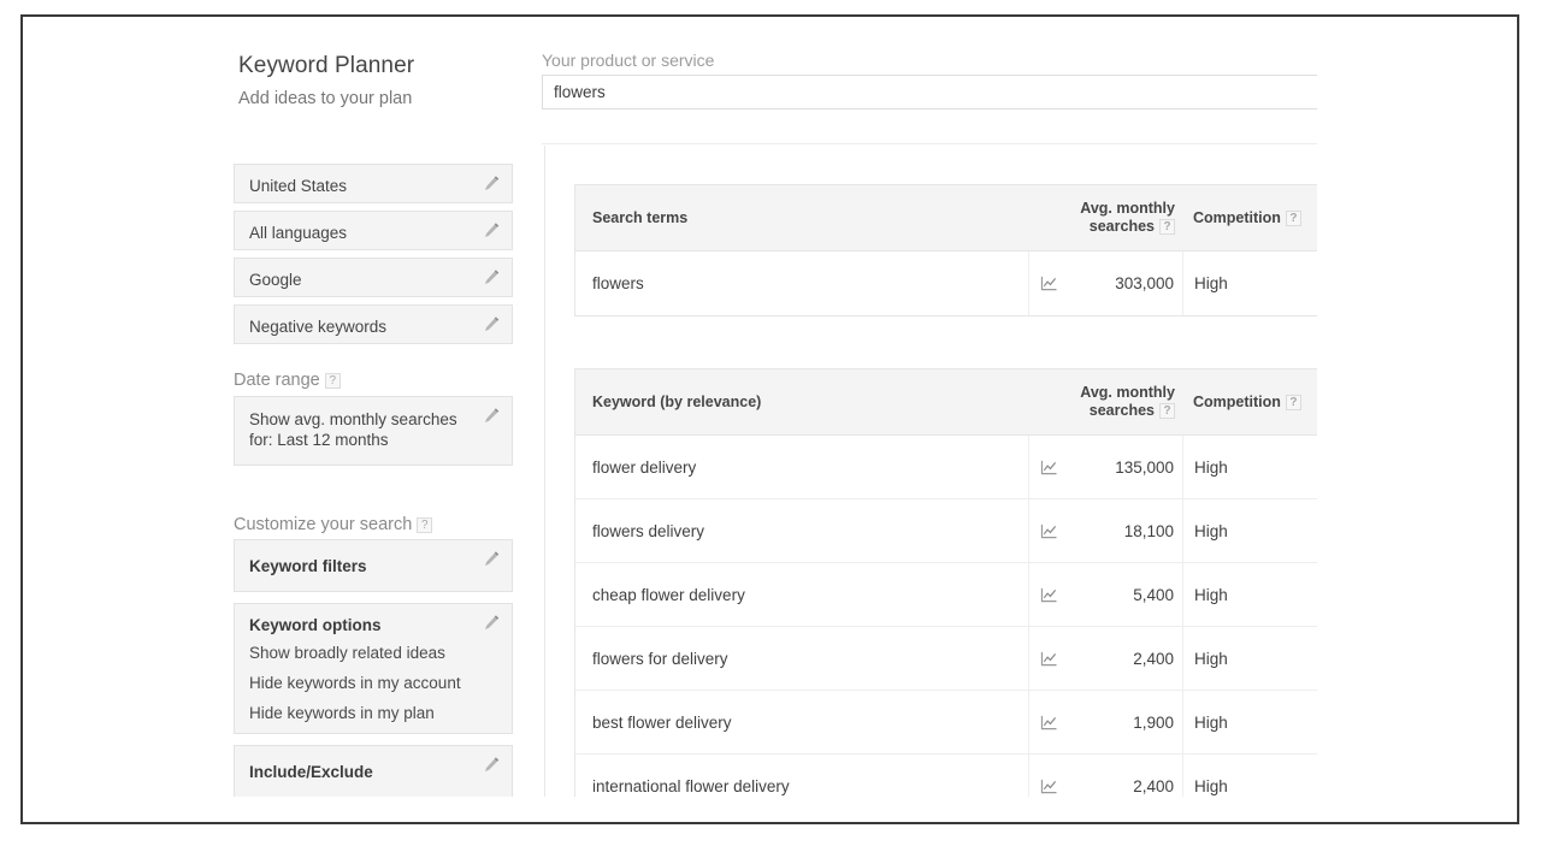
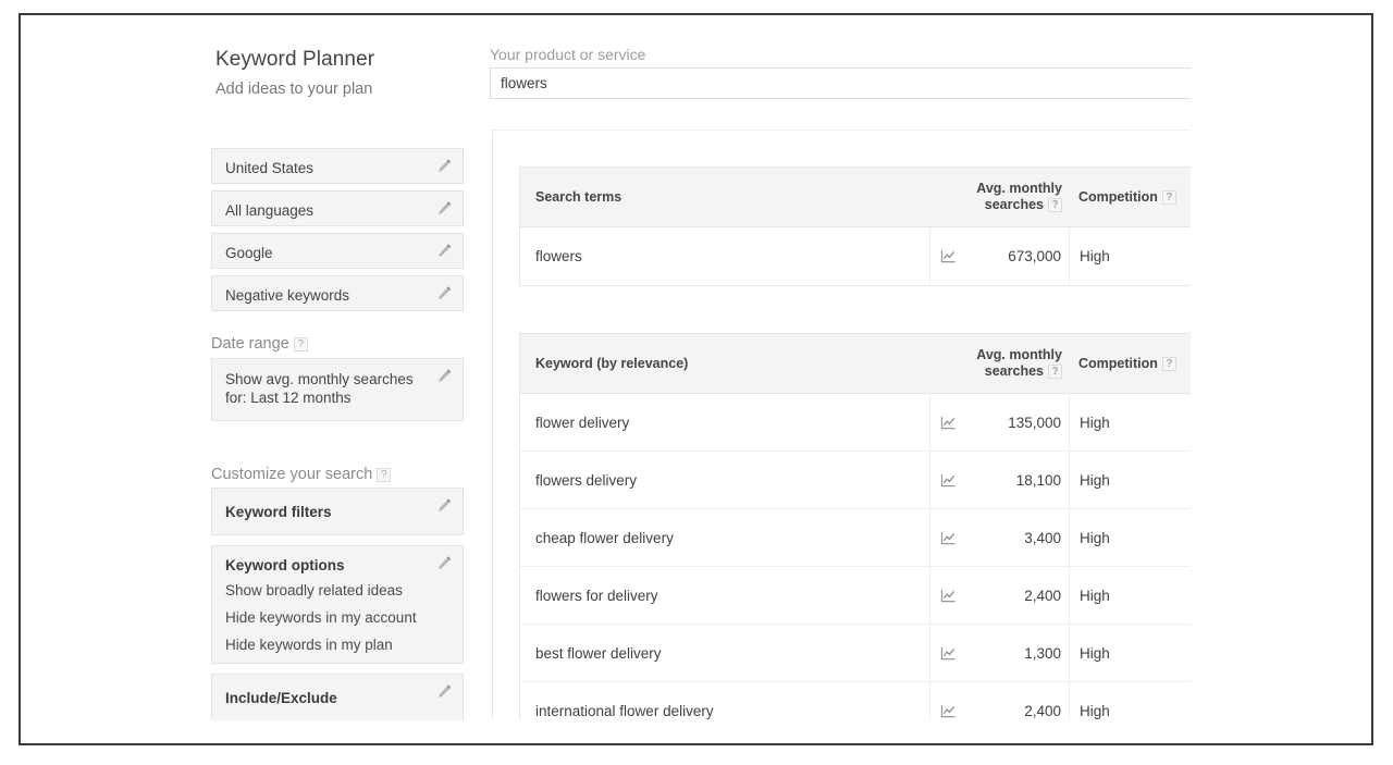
  Keyword Planner
  Add ideas to your plan
  Your product or service
  flowers
  United States
  All languages
  Google
  Negative keywords
  Date range ?
  Show avg. monthly searches
  for: Last 12 months
  Customize your search ?
  Keyword filters
  Keyword options
  Show broadly related ideas
  Hide keywords in my account
  Hide keywords in my plan
  Include/Exclude
  Search terms
  Avg. monthly
  searches ?
  Competition
  ?
  flowers
- 303,000
+ 673,000
  High
  Keyword (by relevance)
  Avg. monthly
  searches ?
  Competition
  ?
  flower delivery
  135,000
  High
  flowers delivery
  18,100
  High
  cheap flower delivery
- 5,400
+ 3,400
  High
  flowers for delivery
  2,400
  High
  best flower delivery
- 1,900
+ 1,300
  High
  international flower delivery
  2,400
  High
